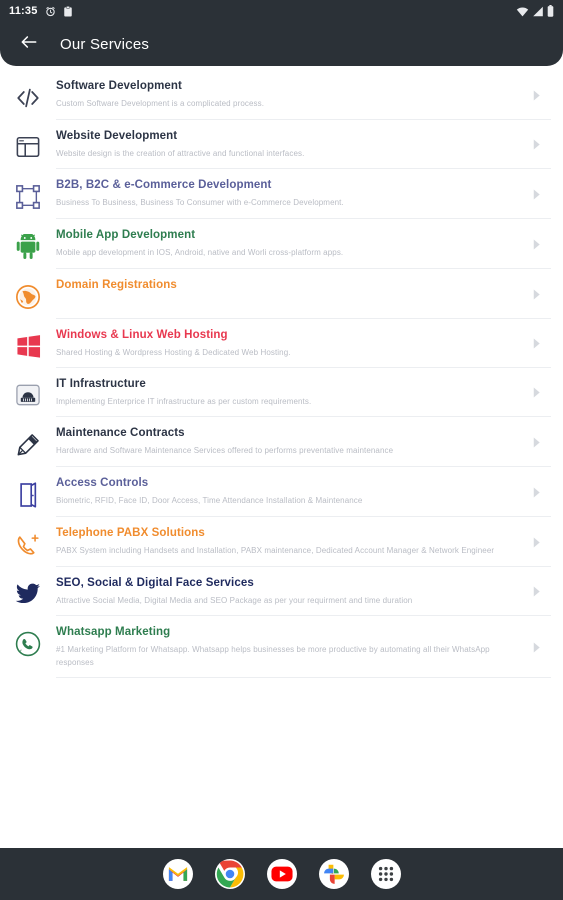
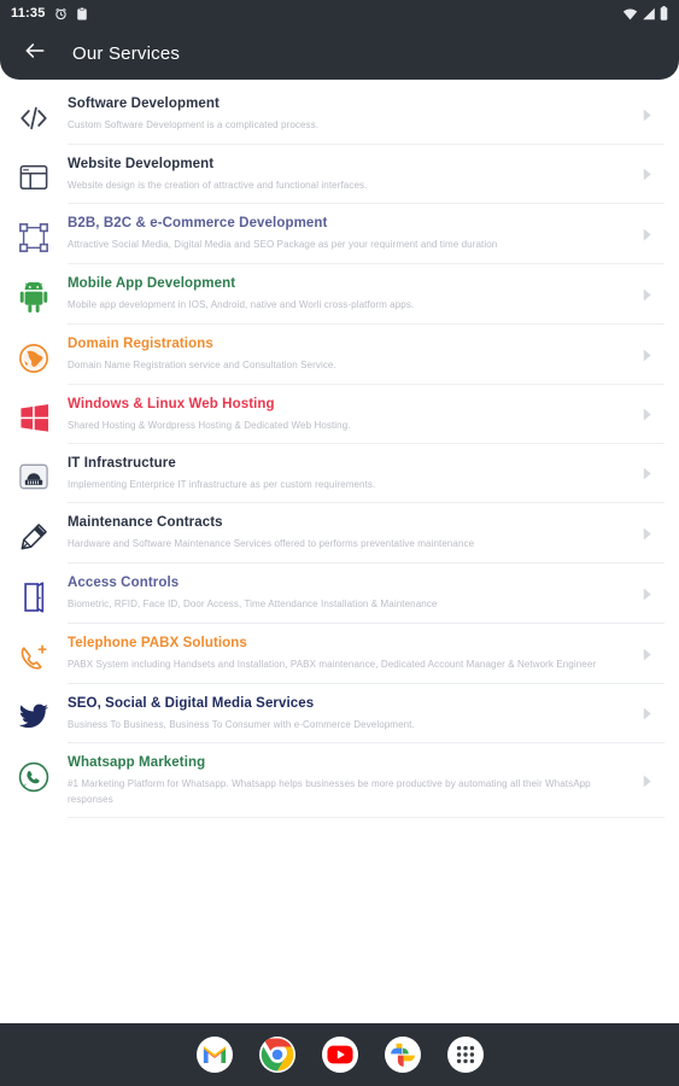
  11:35
  Our Services
  Software Development
  Custom Software Development is a complicated process.
  Website Development
  Website design is the creation of attractive and functional interfaces.
  B2B, B2C & e-Commerce Development
- Business To Business, Business To Consumer with e-Commerce Development.
+ Attractive Social Media, Digital Media and SEO Package as per your requirment and time duration
  Mobile App Development
  Mobile app development in IOS, Android, native and Worli cross-platform apps.
  Domain Registrations
+ Domain Name Registration service and Consultation Service.
  Windows & Linux Web Hosting
  Shared Hosting & Wordpress Hosting & Dedicated Web Hosting.
  IT Infrastructure
  Implementing Enterprice IT infrastructure as per custom requirements.
  Maintenance Contracts
  Hardware and Software Maintenance Services offered to performs preventative maintenance
  Access Controls
  Biometric, RFID, Face ID, Door Access, Time Attendance Installation & Maintenance
  Telephone PABX Solutions
  PABX System including Handsets and Installation, PABX maintenance, Dedicated Account Manager & Network Engineer
- SEO, Social & Digital Face Services
+ SEO, Social & Digital Media Services
- Attractive Social Media, Digital Media and SEO Package as per your requirment and time duration
+ Business To Business, Business To Consumer with e-Commerce Development.
  Whatsapp Marketing
  #1 Marketing Platform for Whatsapp. Whatsapp helps businesses be more productive by automating all their WhatsApp responses
